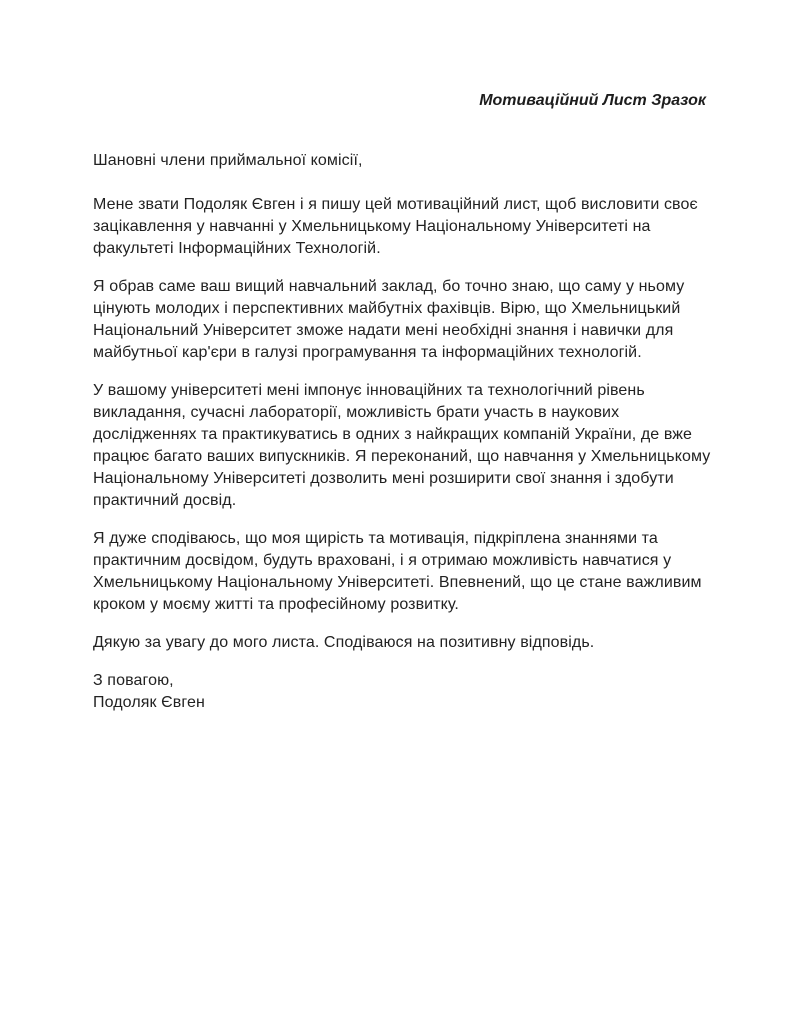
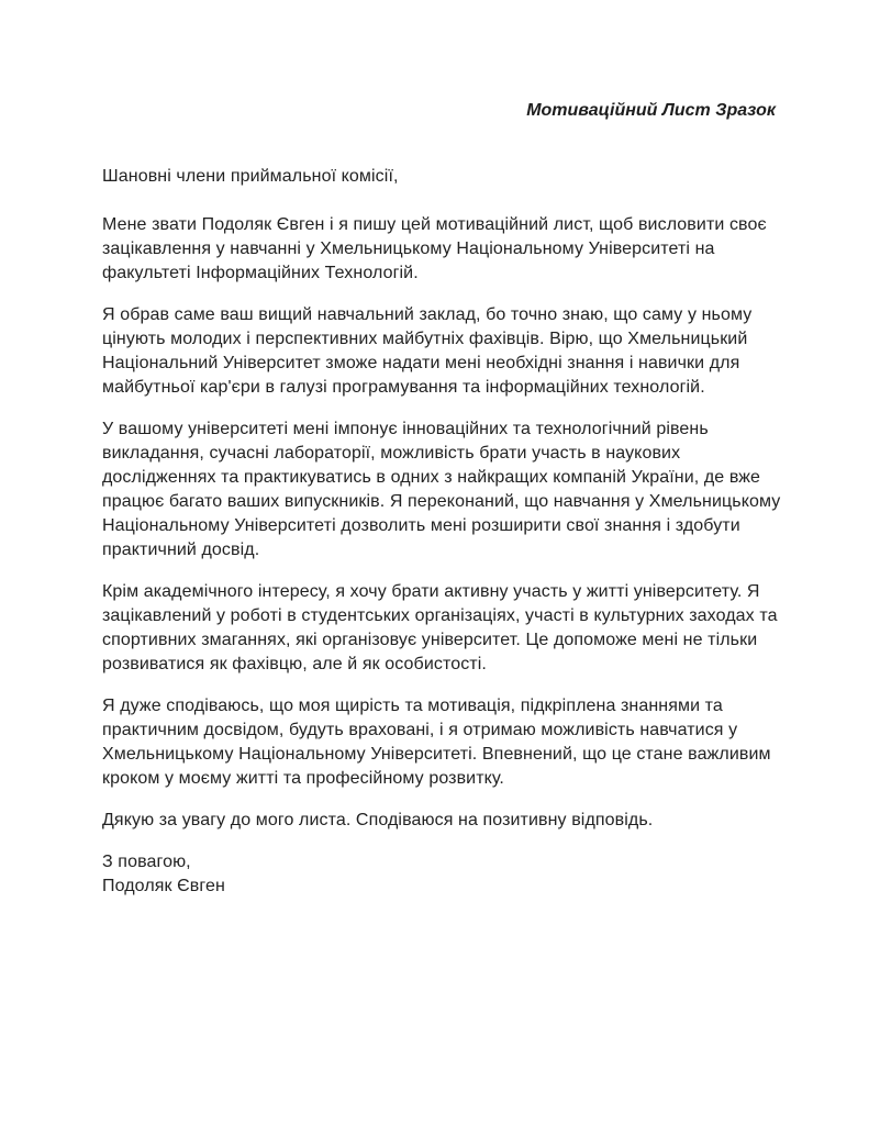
  Мотиваційний Лист Зразок
  Шановні члени приймальної комісії,
  Мене звати Подоляк Євген і я пишу цей мотиваційний лист, щоб висловити своє
  зацікавлення у навчанні у Хмельницькому Національному Університеті на
  факультеті Інформаційних Технологій.
  Я обрав саме ваш вищий навчальний заклад, бо точно знаю, що саму у ньому
  цінують молодих і перспективних майбутніх фахівців. Вірю, що Хмельницький
  Національний Університет зможе надати мені необхідні знання і навички для
  майбутньої кар'єри в галузі програмування та інформаційних технологій.
  У вашому університеті мені імпонує інноваційних та технологічний рівень
  викладання, сучасні лабораторії, можливість брати участь в наукових
  дослідженнях та практикуватись в одних з найкращих компаній України, де вже
  працює багато ваших випускників. Я переконаний, що навчання у Хмельницькому
  Національному Університеті дозволить мені розширити свої знання і здобути
  практичний досвід.
+ Крім академічного інтересу, я хочу брати активну участь у житті університету. Я
+ зацікавлений у роботі в студентських організаціях, участі в культурних заходах та
+ спортивних змаганнях, які організовує університет. Це допоможе мені не тільки
+ розвиватися як фахівцю, але й як особистості.
  Я дуже сподіваюсь, що моя щирість та мотивація, підкріплена знаннями та
  практичним досвідом, будуть враховані, і я отримаю можливість навчатися у
  Хмельницькому Національному Університеті. Впевнений, що це стане важливим
  кроком у моєму житті та професійному розвитку.
  Дякую за увагу до мого листа. Сподіваюся на позитивну відповідь.
  З повагою,
  Подоляк Євген
